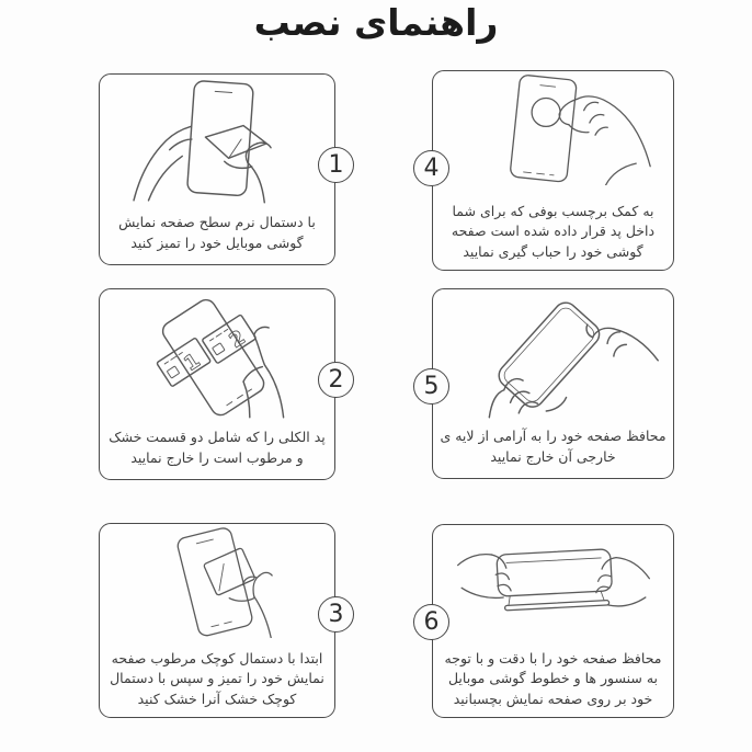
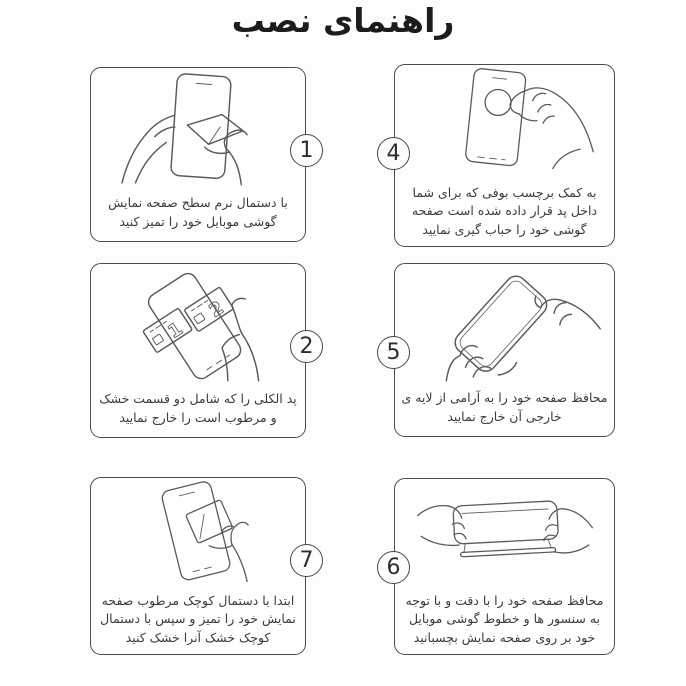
  راهنمای نصب
  1
  با دستمال نرم سطح صفحه نمایش
  گوشی موبایل خود را تمیز کنید
  2
  پد الکلی را که شامل دو قسمت خشک
  و مرطوب است را خارج نمایید
- 3
+ 7
  ابتدا با دستمال کوچک مرطوب صفحه
  نمایش خود را تمیز و سپس با دستمال
  کوچک خشک آنرا خشک کنید
  4
  به کمک برچسب بوفی که برای شما
  داخل پد قرار داده شده است صفحه
  گوشی خود را حباب گیری نمایید
  5
  محافظ صفحه خود را به آرامی از لایه ی
  خارجی آن خارج نمایید
  6
  محافظ صفحه خود را با دقت و با توجه
  به سنسور ها و خطوط گوشی موبایل
  خود بر روی صفحه نمایش بچسبانید
